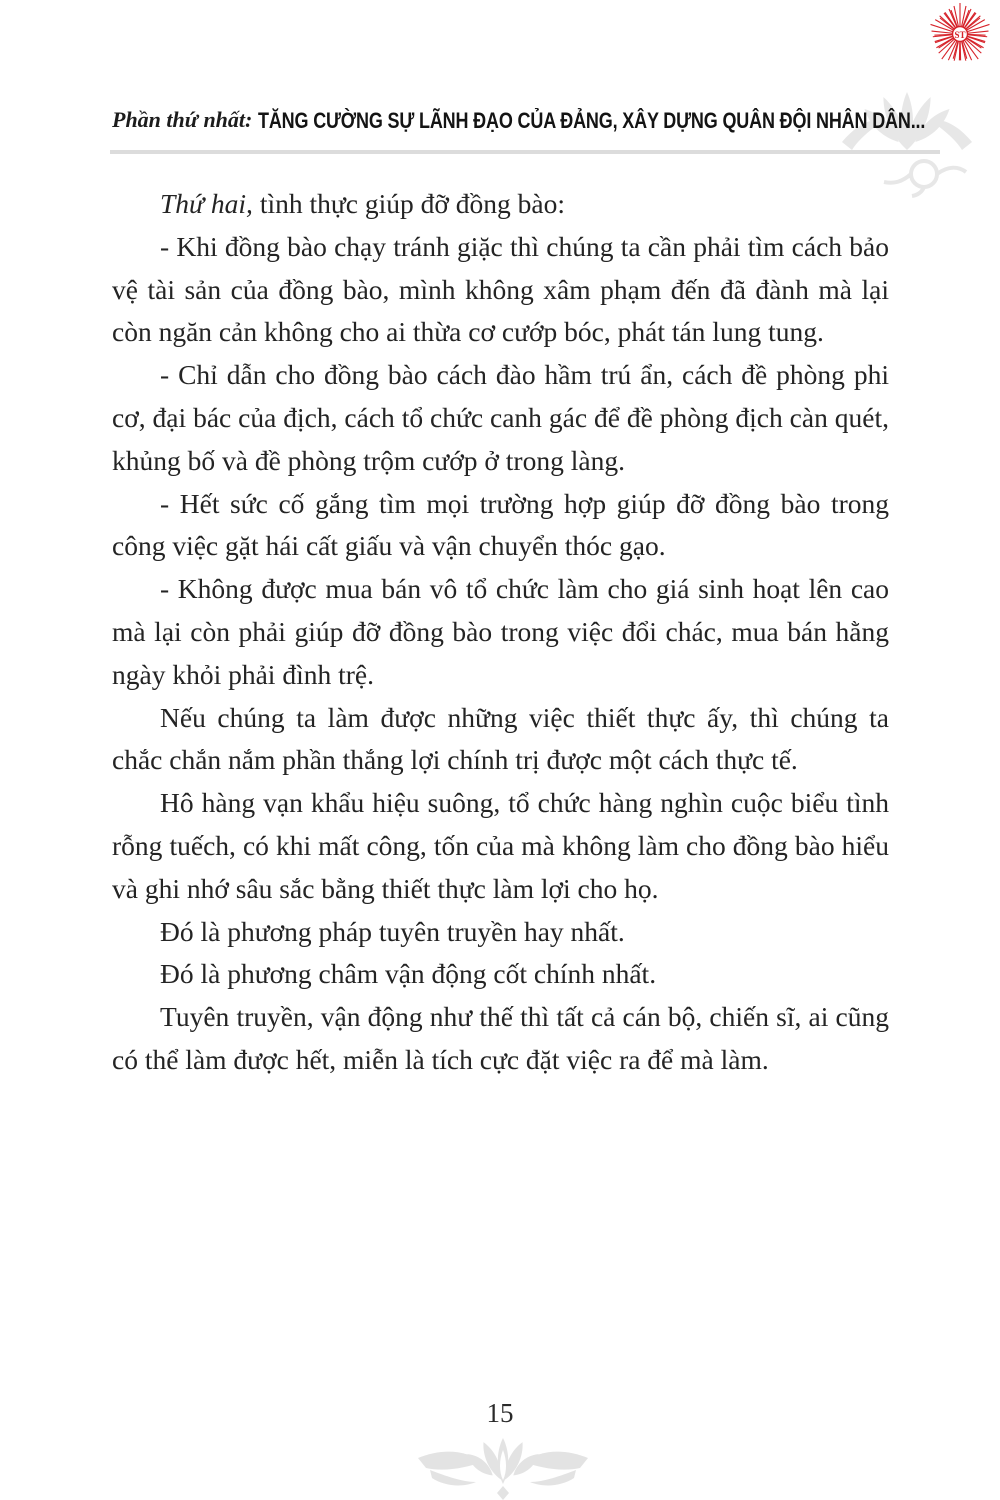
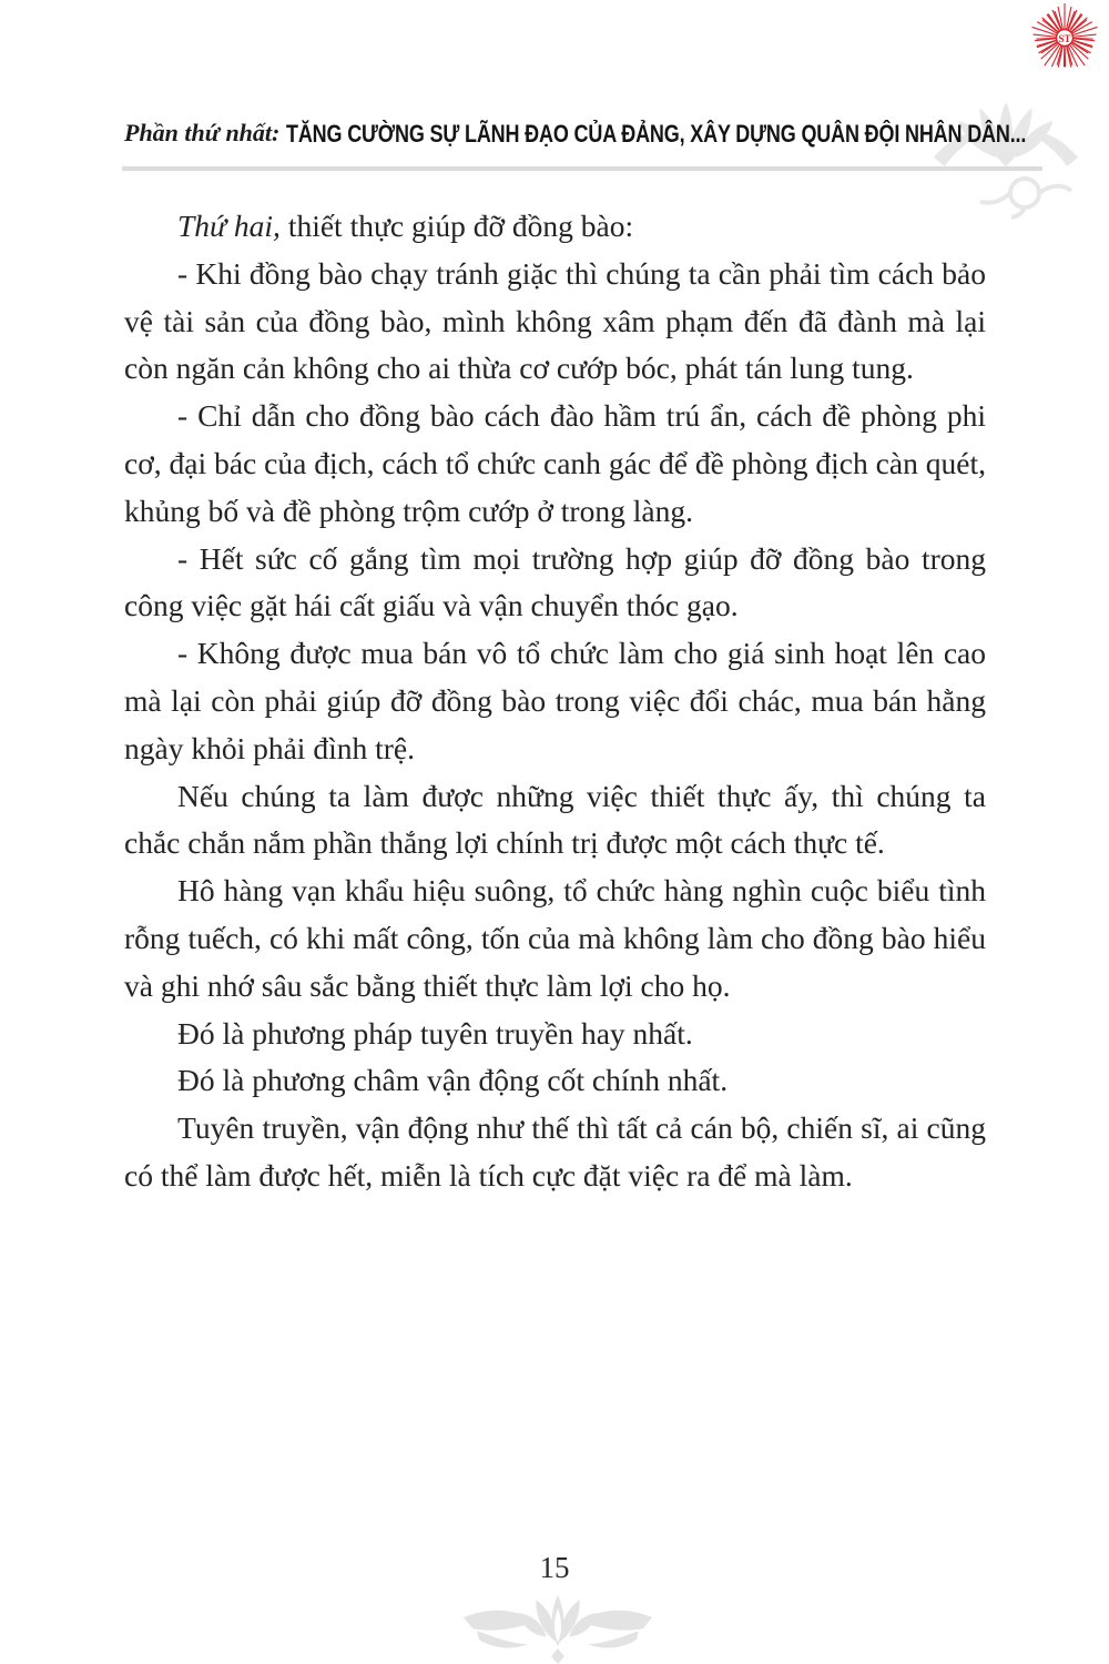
  ST
  Phần thứ nhất: TĂNG CƯỜNG SỰ LÃNH ĐẠO CỦA ĐẢNG, XÂY DỰNG QUÂN ĐỘI NHÂN DÂN...
- Thứ hai, tình thực giúp đỡ đồng bào:
+ Thứ hai, thiết thực giúp đỡ đồng bào:
  - Khi đồng bào chạy tránh giặc thì chúng ta cần phải tìm cách bảo vệ tài sản của đồng bào, mình không xâm phạm đến đã đành mà lại còn ngăn cản không cho ai thừa cơ cướp bóc, phát tán lung tung.
  - Chỉ dẫn cho đồng bào cách đào hầm trú ẩn, cách đề phòng phi cơ, đại bác của địch, cách tổ chức canh gác để đề phòng địch càn quét, khủng bố và đề phòng trộm cướp ở trong làng.
  - Hết sức cố gắng tìm mọi trường hợp giúp đỡ đồng bào trong công việc gặt hái cất giấu và vận chuyển thóc gạo.
  - Không được mua bán vô tổ chức làm cho giá sinh hoạt lên cao mà lại còn phải giúp đỡ đồng bào trong việc đổi chác, mua bán hằng ngày khỏi phải đình trệ.
  Nếu chúng ta làm được những việc thiết thực ấy, thì chúng ta chắc chắn nắm phần thắng lợi chính trị được một cách thực tế.
  Hô hàng vạn khẩu hiệu suông, tổ chức hàng nghìn cuộc biểu tình rỗng tuếch, có khi mất công, tốn của mà không làm cho đồng bào hiểu và ghi nhớ sâu sắc bằng thiết thực làm lợi cho họ.
  Đó là phương pháp tuyên truyền hay nhất.
  Đó là phương châm vận động cốt chính nhất.
  Tuyên truyền, vận động như thế thì tất cả cán bộ, chiến sĩ, ai cũng có thể làm được hết, miễn là tích cực đặt việc ra để mà làm.
  15
